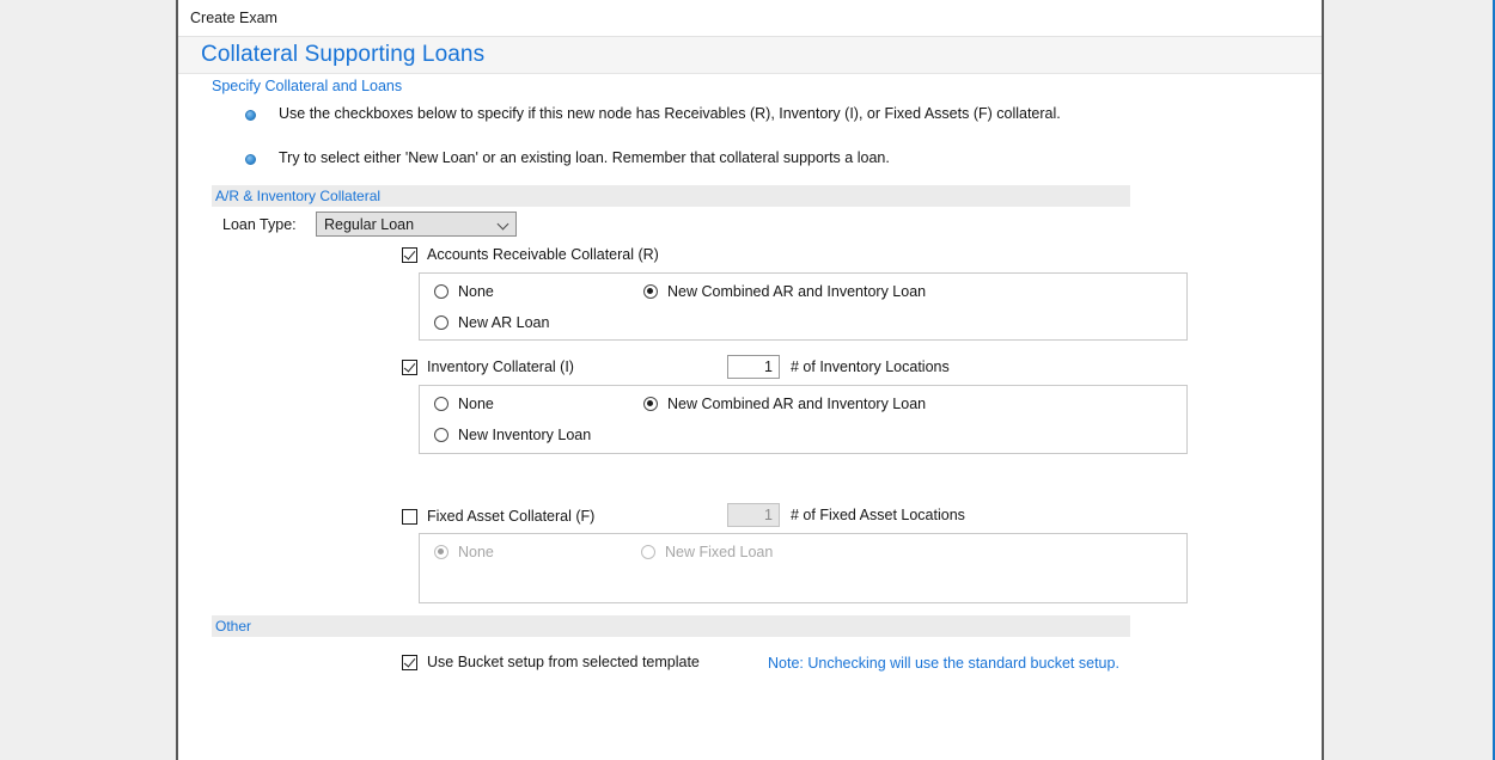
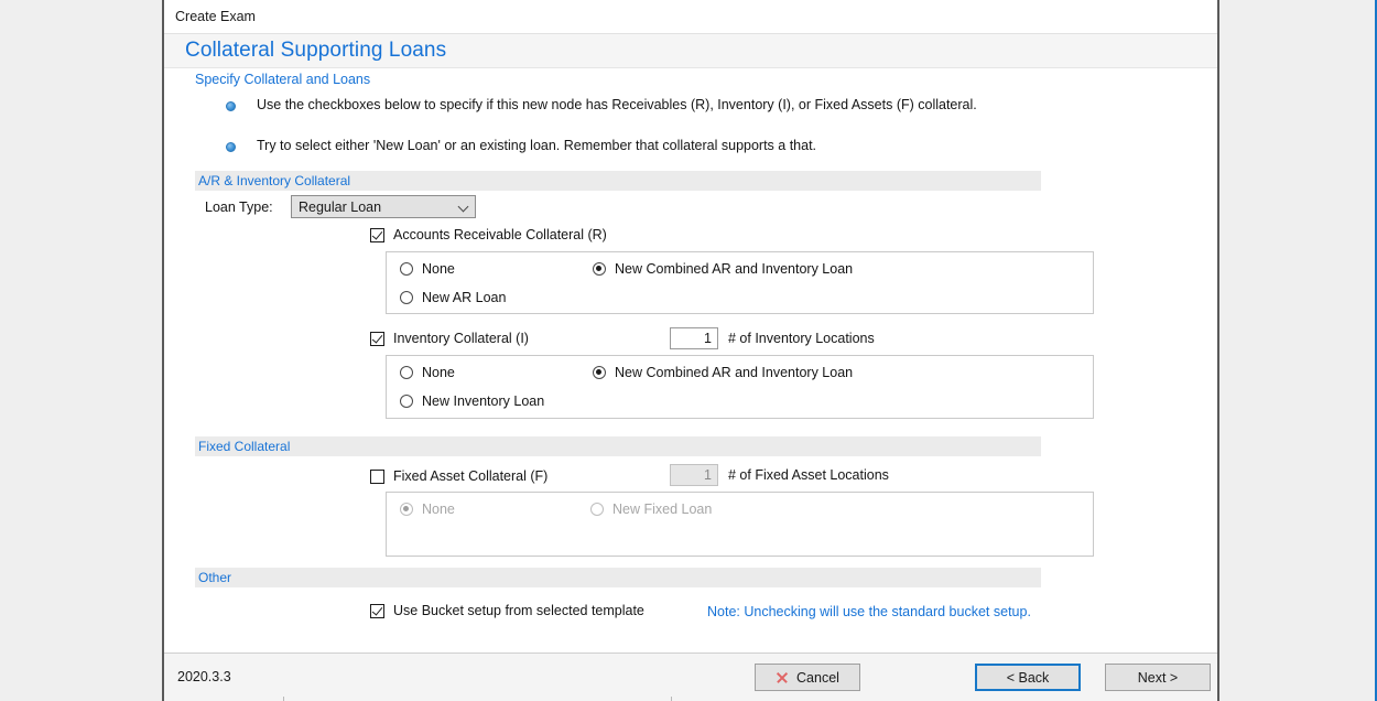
  Create Exam
  Collateral Supporting Loans
  Specify Collateral and Loans
  Use the checkboxes below to specify if this new node has Receivables (R), Inventory (I), or Fixed Assets (F) collateral.
- Try to select either 'New Loan' or an existing loan. Remember that collateral supports a loan.
+ Try to select either 'New Loan' or an existing loan. Remember that collateral supports a that.
  A/R & Inventory Collateral
  Loan Type:
  Regular Loan
  Accounts Receivable Collateral (R)
  None
  New Combined AR and Inventory Loan
  New AR Loan
  Inventory Collateral (I)
  1
  # of Inventory Locations
  None
  New Combined AR and Inventory Loan
  New Inventory Loan
+ Fixed Collateral
  Fixed Asset Collateral (F)
  1
  # of Fixed Asset Locations
  None
  New Fixed Loan
  Other
  Use Bucket setup from selected template
  Note: Unchecking will use the standard bucket setup.
+ 2020.3.3
+ Cancel
+ < Back
+ Next >
